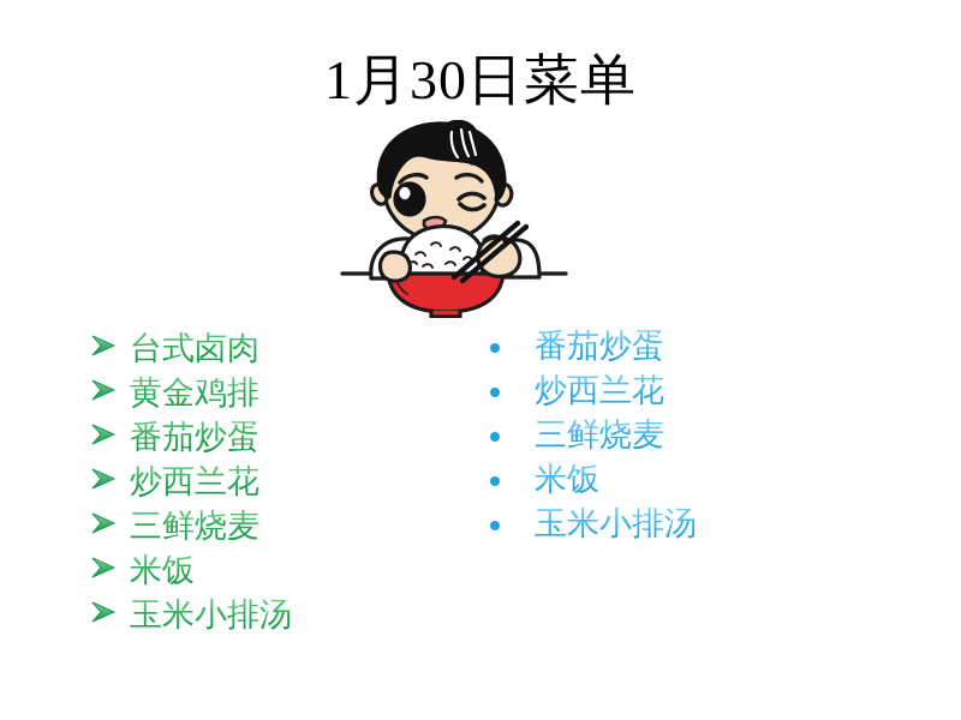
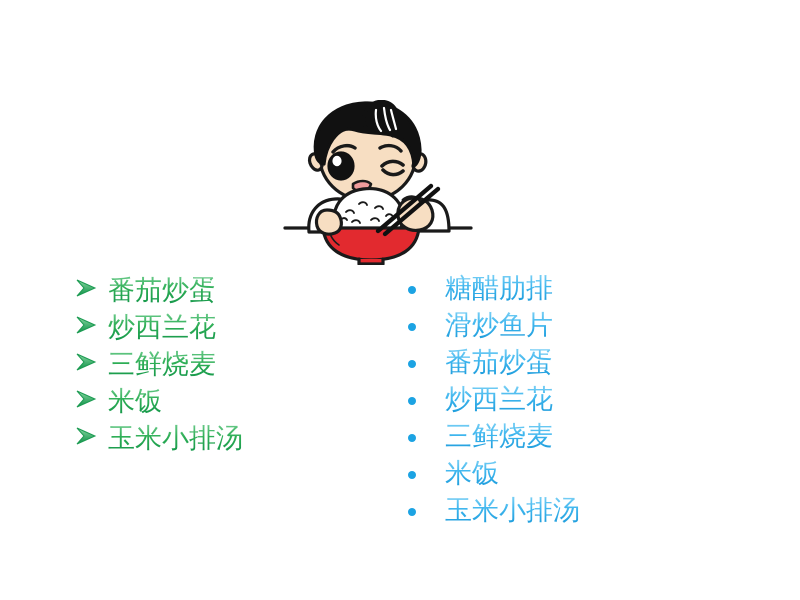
- 1月30日菜单
- 台式卤肉
- 黄金鸡排
  番茄炒蛋
  炒西兰花
  三鲜烧麦
  米饭
  玉米小排汤
+ 糖醋肋排
+ 滑炒鱼片
  番茄炒蛋
  炒西兰花
  三鲜烧麦
  米饭
  玉米小排汤
